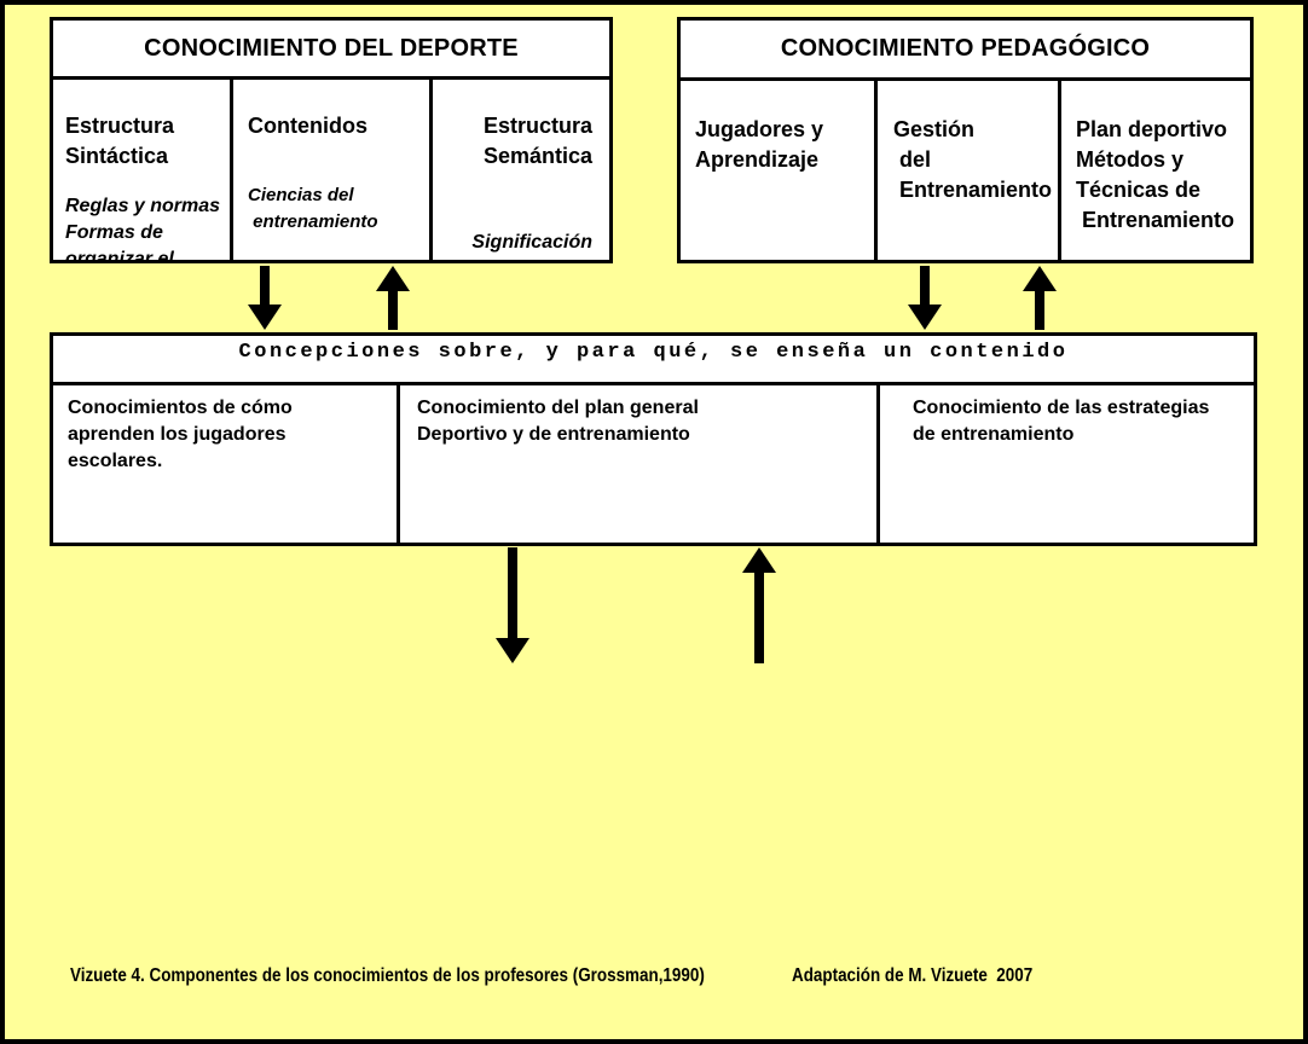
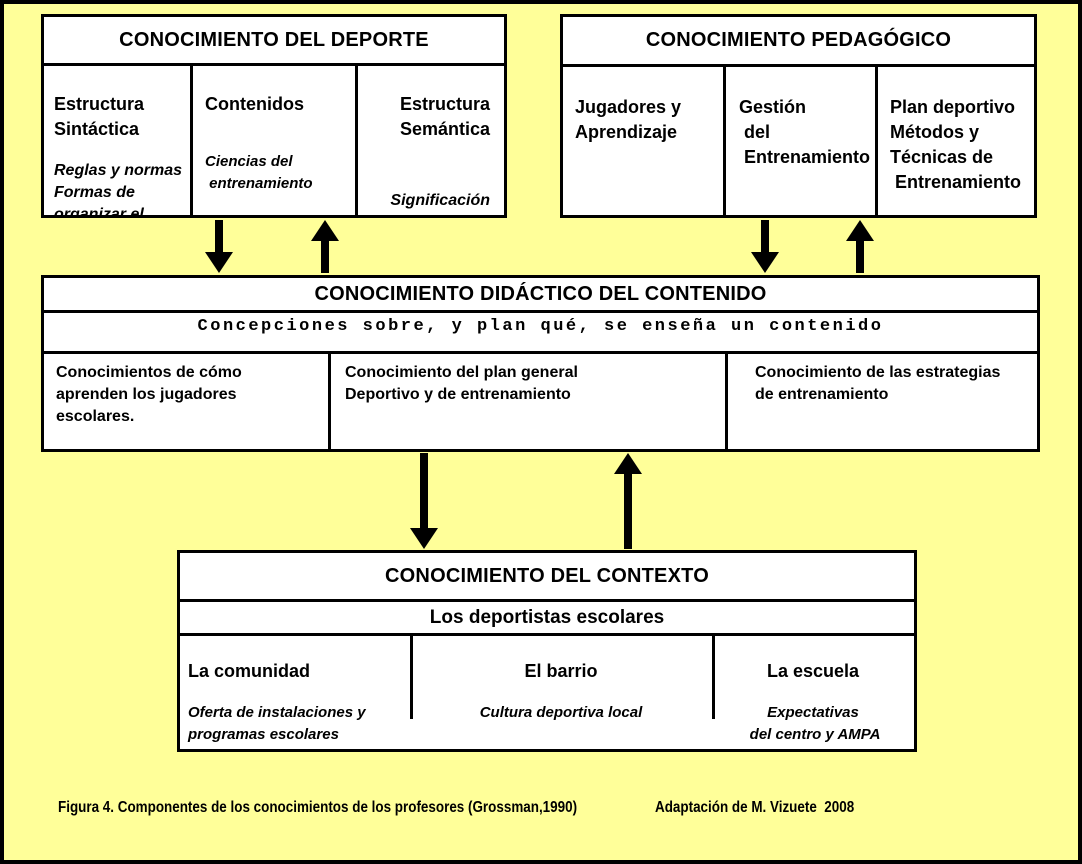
  CONOCIMIENTO DEL DEPORTE
  Estructura
  Sintáctica
  Reglas y normas
  Formas de
  organizar el
  Contenidos
  Ciencias del
  entrenamiento
  Estructura
  Semántica
  Significación
  CONOCIMIENTO PEDAGÓGICO
  Jugadores y
  Aprendizaje
  Gestión
  del
  Entrenamiento
  Plan deportivo
  Métodos y
  Técnicas de
  Entrenamiento
+ CONOCIMIENTO DIDÁCTICO DEL CONTENIDO
- Concepciones sobre, y para qué, se enseña un contenido
+ Concepciones sobre, y plan qué, se enseña un contenido
  Conocimientos de cómo
  aprenden los jugadores
  escolares.
  Conocimiento del plan general
  Deportivo y de entrenamiento
  Conocimiento de las estrategias
  de entrenamiento
+ CONOCIMIENTO DEL CONTEXTO
+ Los deportistas escolares
+ La comunidad
+ Oferta de instalaciones y
+ programas escolares
+ El barrio
+ Cultura deportiva local
+ La escuela
+ Expectativas
+ del centro y AMPA
- Vizuete 4. Componentes de los conocimientos de los profesores (Grossman,1990)
+ Figura 4. Componentes de los conocimientos de los profesores (Grossman,1990)
- Adaptación de M. Vizuete 2007
+ Adaptación de M. Vizuete 2008
